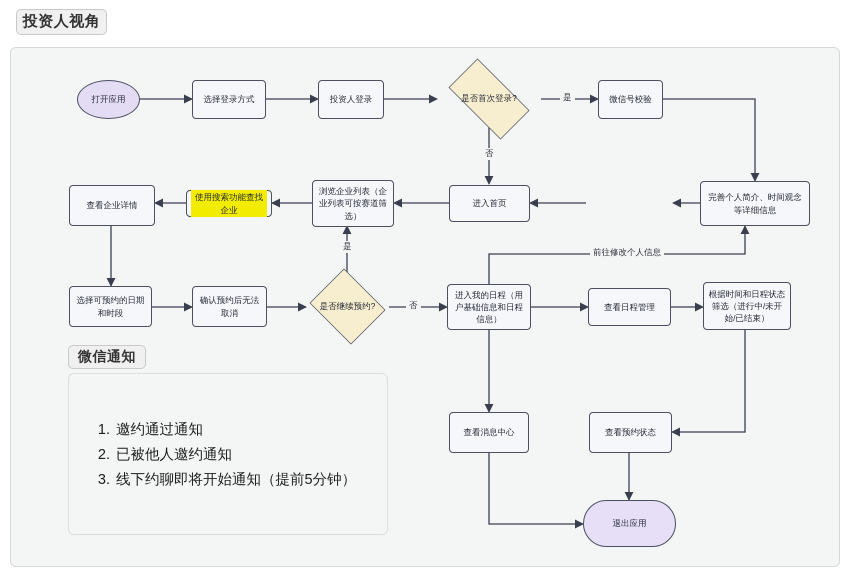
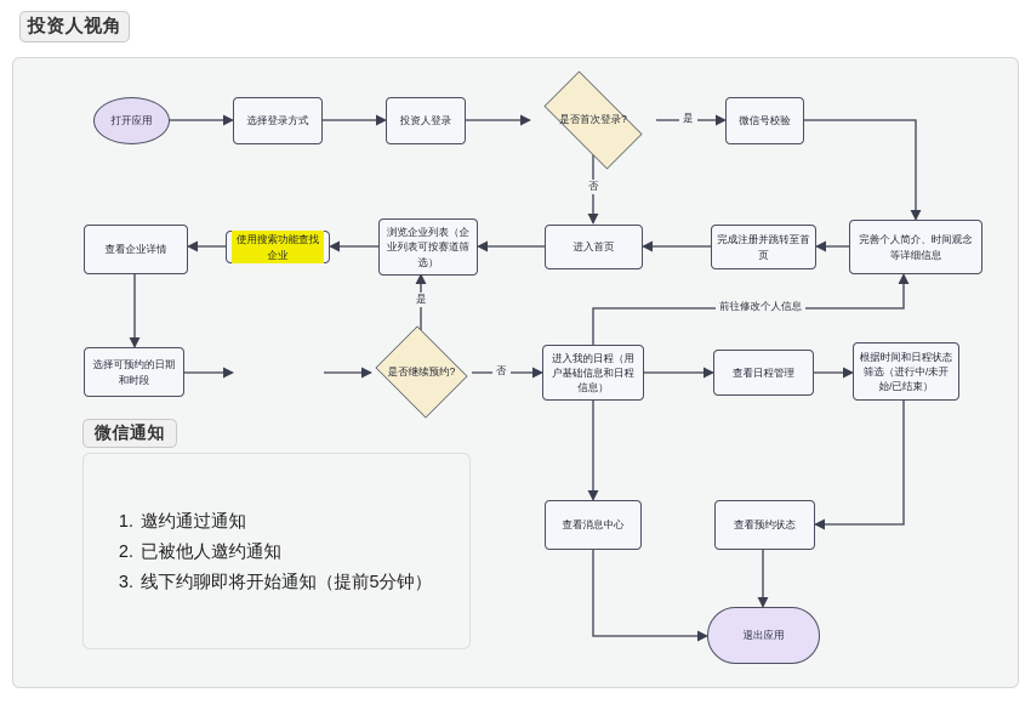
  投资人视角
  微信通知
  打开应用
  选择登录方式
  投资人登录
  是否首次登录?
  微信号校验
  完善个人简介、时间观念等详细信息
+ 完成注册并跳转至首页
  进入首页
  浏览企业列表（企业列表可按赛道筛选）
  使用搜索功能查找企业
  查看企业详情
  选择可预约的日期和时段
- 确认预约后无法取消
  是否继续预约?
  进入我的日程（用户基础信息和日程信息）
  查看日程管理
  根据时间和日程状态筛选（进行中/未开始/已结束）
  查看消息中心
  查看预约状态
  退出应用
  是
  否
  是
  否
  前往修改个人信息
  邀约通过通知
  已被他人邀约通知
  线下约聊即将开始通知（提前5分钟）
